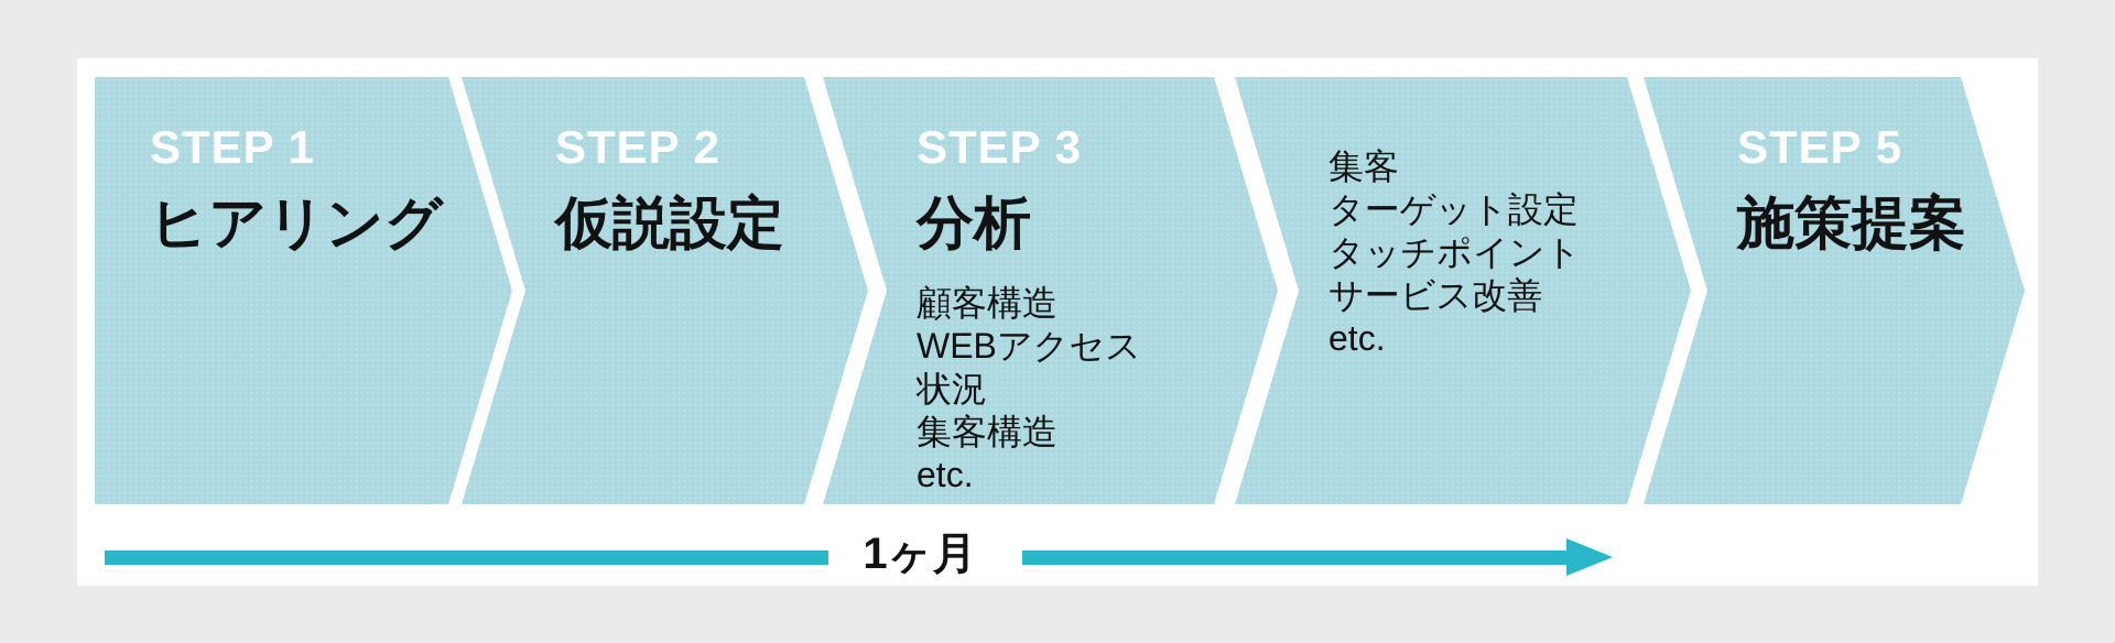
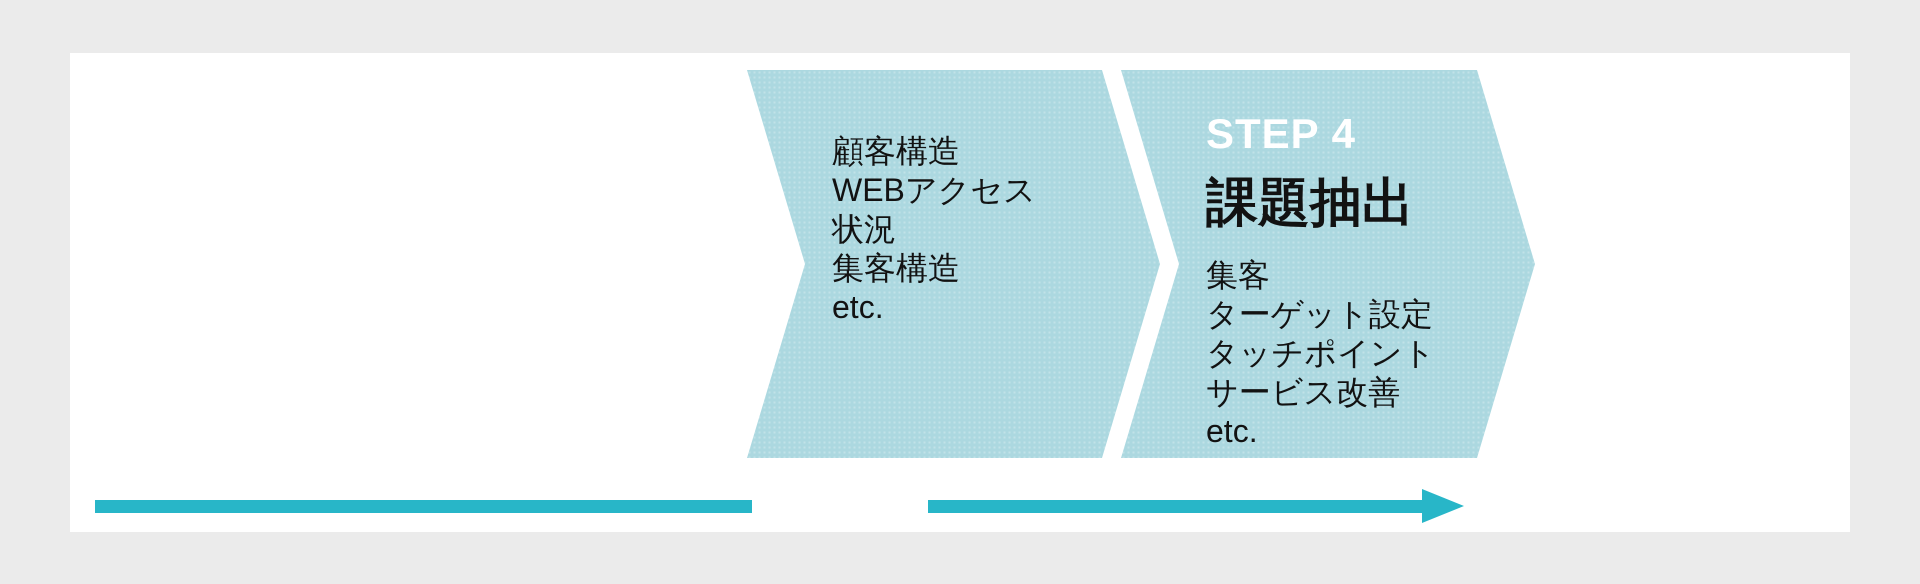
- STEP 1
- ヒアリング
- STEP 2
- 仮説設定
- STEP 3
- 分析
  顧客構造
  WEBアクセス
  状況
  集客構造
  etc.
+ STEP 4
+ 課題抽出
  集客
  ターゲット設定
  タッチポイント
  サービス改善
  etc.
- STEP 5
- 施策提案
- 1ヶ月
